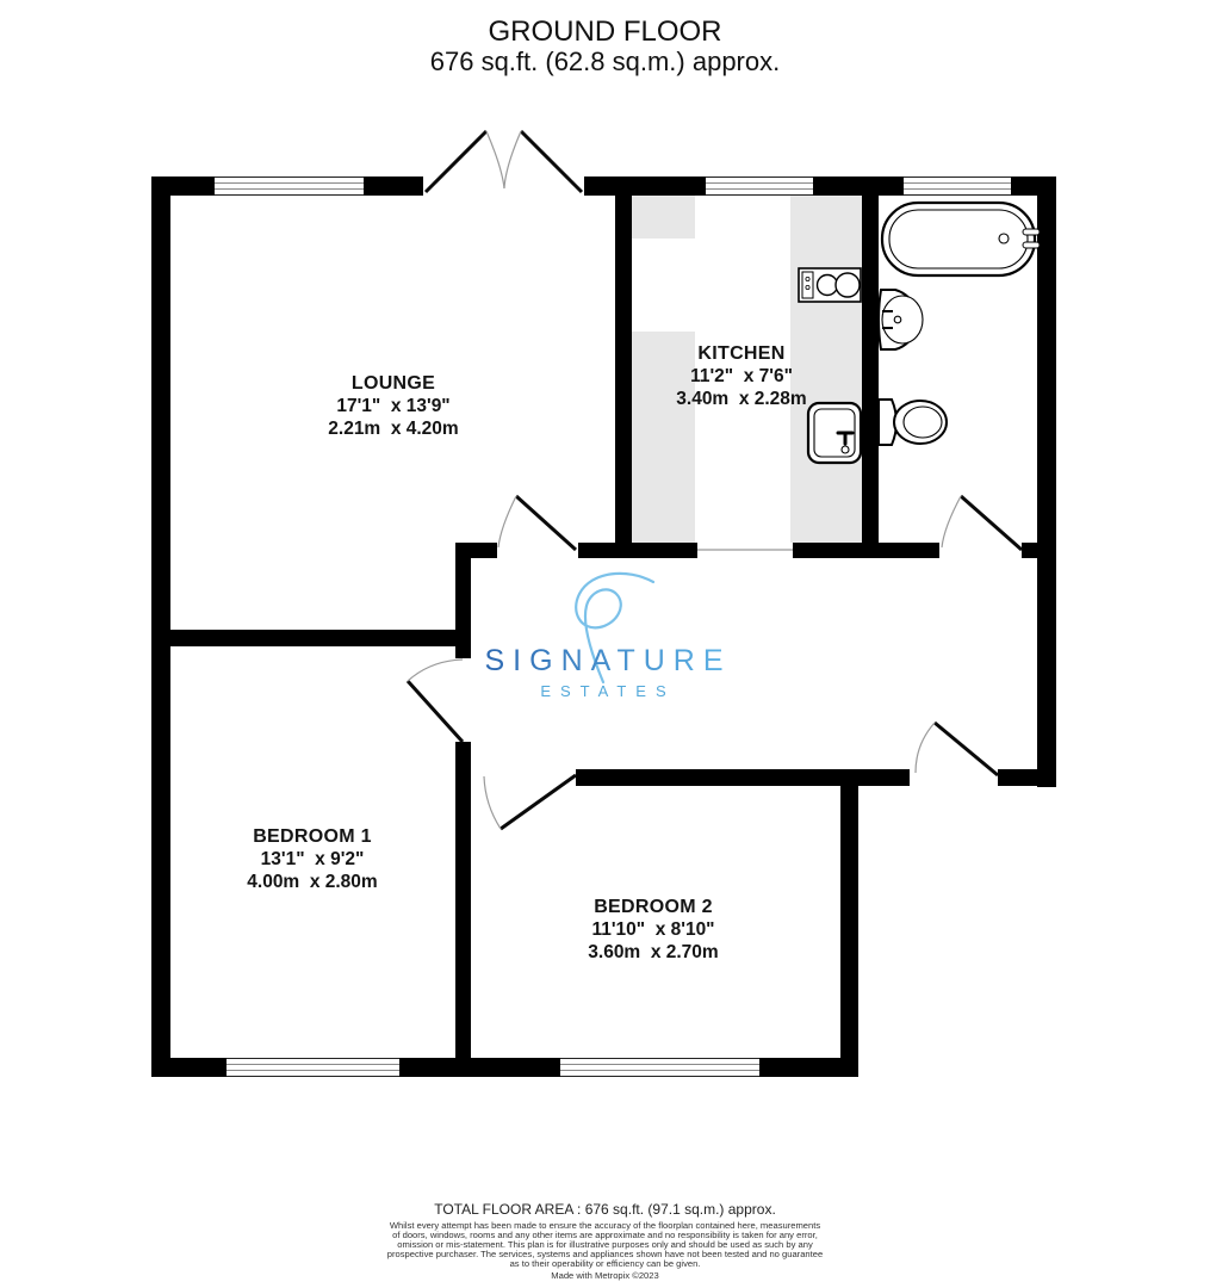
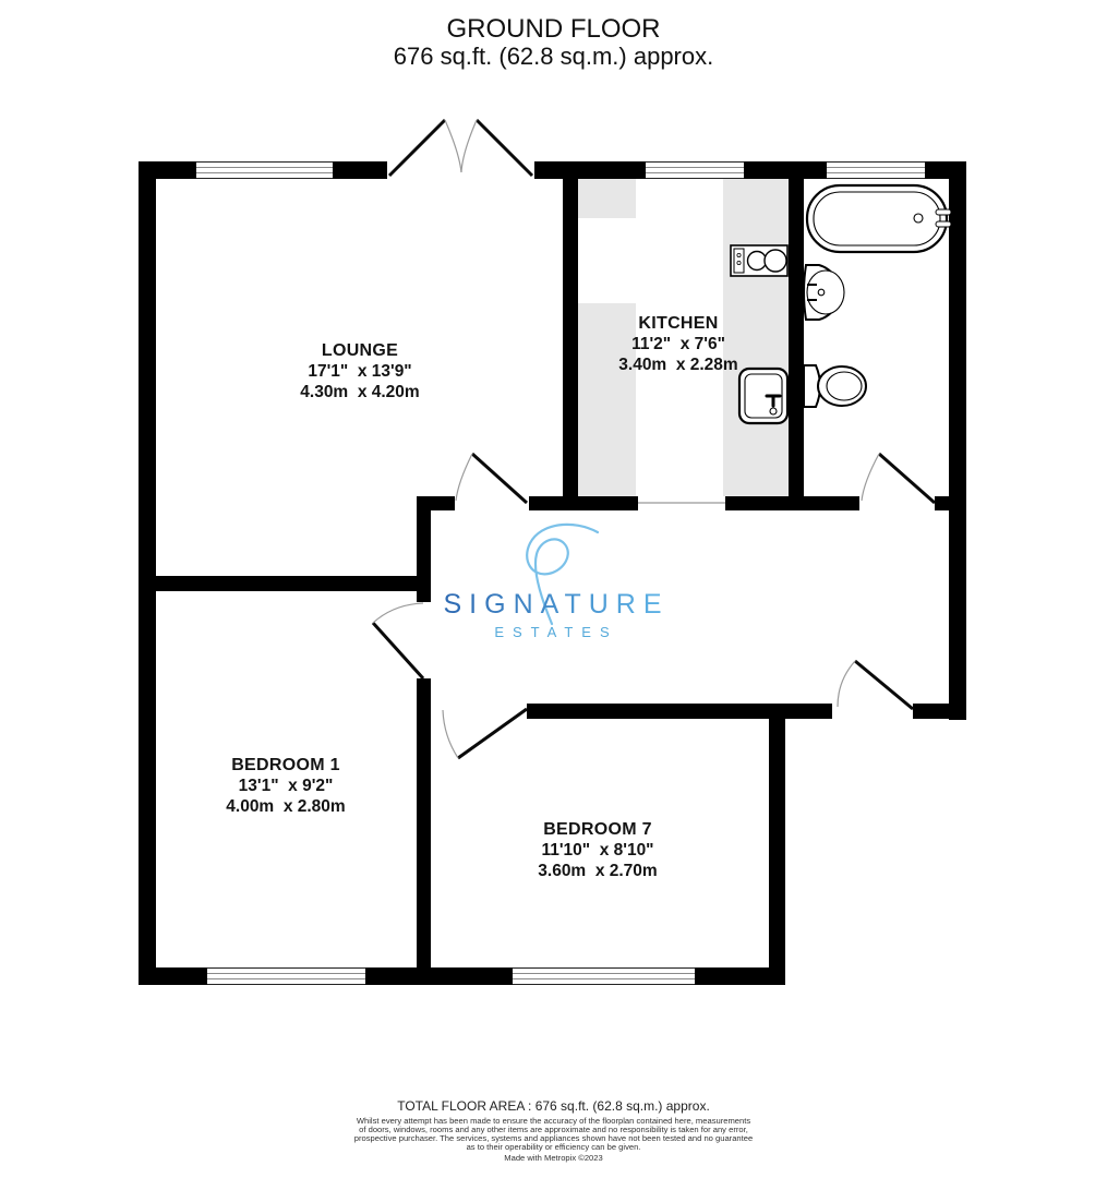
  GROUND FLOOR
  676 sq.ft. (62.8 sq.m.) approx.
  LOUNGE
  17'1" x 13'9"
- 2.21m x 4.20m
+ 4.30m x 4.20m
  KITCHEN
  11'2" x 7'6"
  3.40m x 2.28m
  BEDROOM 1
  13'1" x 9'2"
  4.00m x 2.80m
- BEDROOM 2
+ BEDROOM 7
  11'10" x 8'10"
  3.60m x 2.70m
  SIGNATURE
  ESTATES
- TOTAL FLOOR AREA : 676 sq.ft. (97.1 sq.m.) approx.
+ TOTAL FLOOR AREA : 676 sq.ft. (62.8 sq.m.) approx.
  Whilst every attempt has been made to ensure the accuracy of the floorplan contained here, measurements
  of doors, windows, rooms and any other items are approximate and no responsibility is taken for any error,
- omission or mis-statement. This plan is for illustrative purposes only and should be used as such by any
  prospective purchaser. The services, systems and appliances shown have not been tested and no guarantee
  as to their operability or efficiency can be given.
  Made with Metropix ©2023
